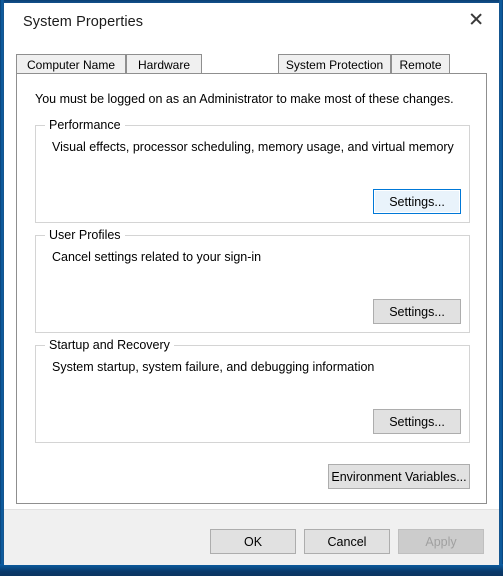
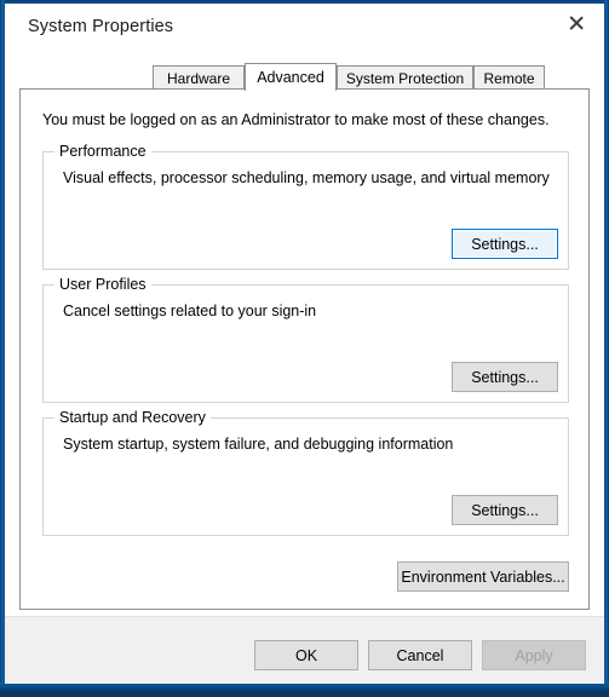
  System Properties
- Computer Name
  Hardware
+ Advanced
  System Protection
  Remote
  You must be logged on as an Administrator to make most of these changes.
  Performance
  Visual effects, processor scheduling, memory usage, and virtual memory
  Settings...
  User Profiles
  Cancel settings related to your sign-in
  Settings...
  Startup and Recovery
  System startup, system failure, and debugging information
  Settings...
  Environment Variables...
  OK
  Cancel
  Apply
